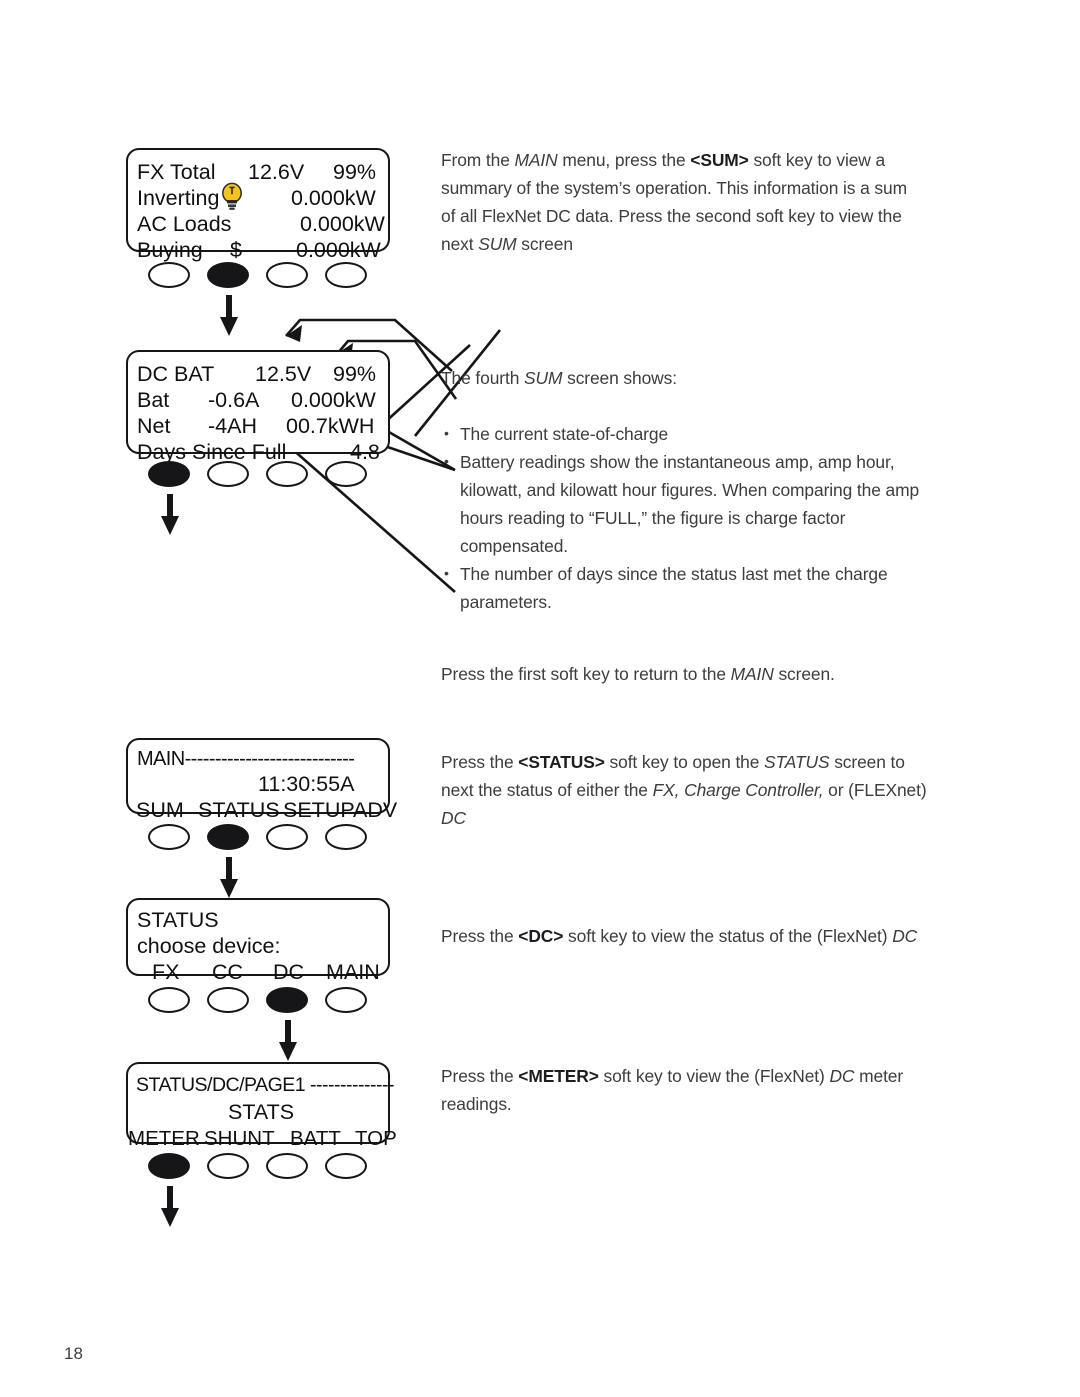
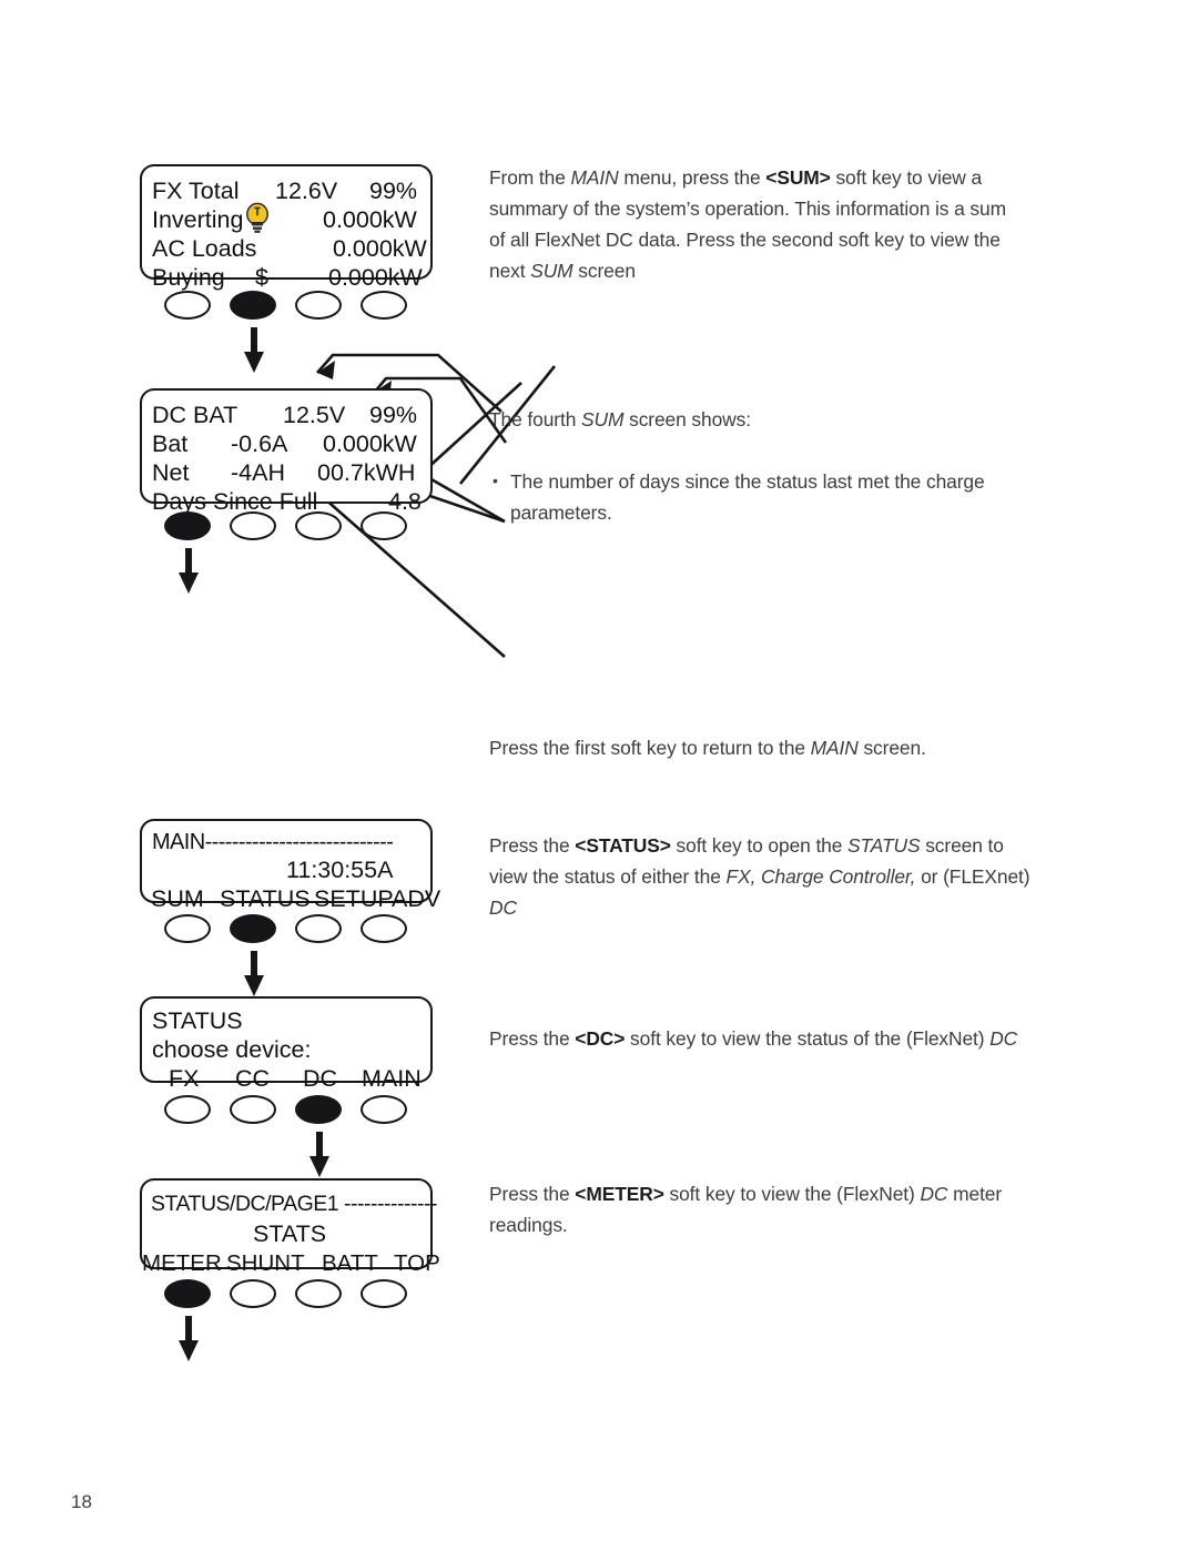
  FX Total
  12.6V
  99%
  Inverting
  0.000kW
  AC Loads
  0.000kW
  Buying
  $
  0.000kW
  DC BAT
  12.5V
  99%
  Bat
  -0.6A
  0.000kW
  Net
  -4AH
  00.7kWH
  Days Since Full
  4.8
  MAIN----------------------------
  11:30:55A
  SUM
  STATUS
  SETUP
  ADV
  STATUS
  choose device:
  FX
  CC
  DC
  MAIN
  STATUS/DC/PAGE1 --------------
  STATS
  METER
  SHUNT
  BATT
  TOP
  From the MAIN menu, press the <SUM> soft key to view a summary of the system’s operation. This information is a sum of all FlexNet DC data. Press the second soft key to view the next SUM screen
  The fourth SUM screen shows:
- The current state-of-charge
- Battery readings show the instantaneous amp, amp hour, kilowatt, and kilowatt hour figures. When comparing the amp hours reading to “FULL,” the figure is charge factor compensated.
  The number of days since the status last met the charge parameters.
  Press the first soft key to return to the MAIN screen.
- Press the <STATUS> soft key to open the STATUS screen to next the status of either the FX, Charge Controller, or (FLEXnet) DC
+ Press the <STATUS> soft key to open the STATUS screen to view the status of either the FX, Charge Controller, or (FLEXnet) DC
  Press the <DC> soft key to view the status of the (FlexNet) DC
  Press the <METER> soft key to view the (FlexNet) DC meter readings.
  18
